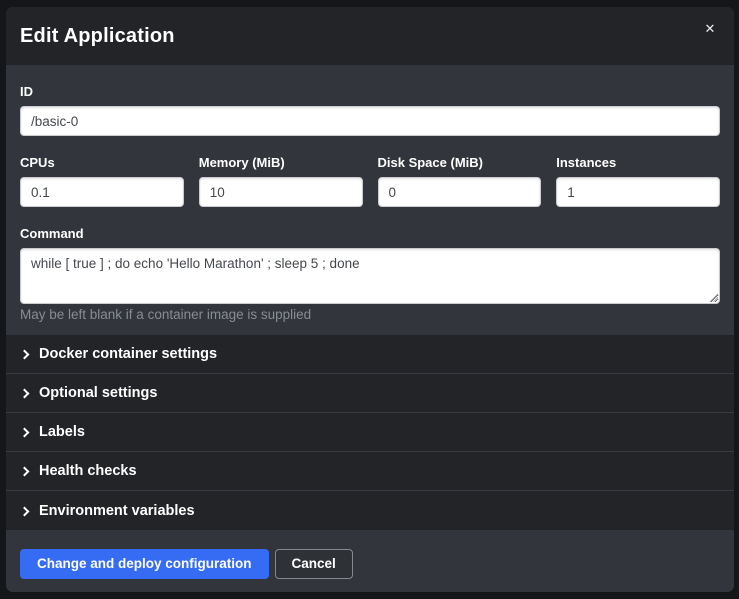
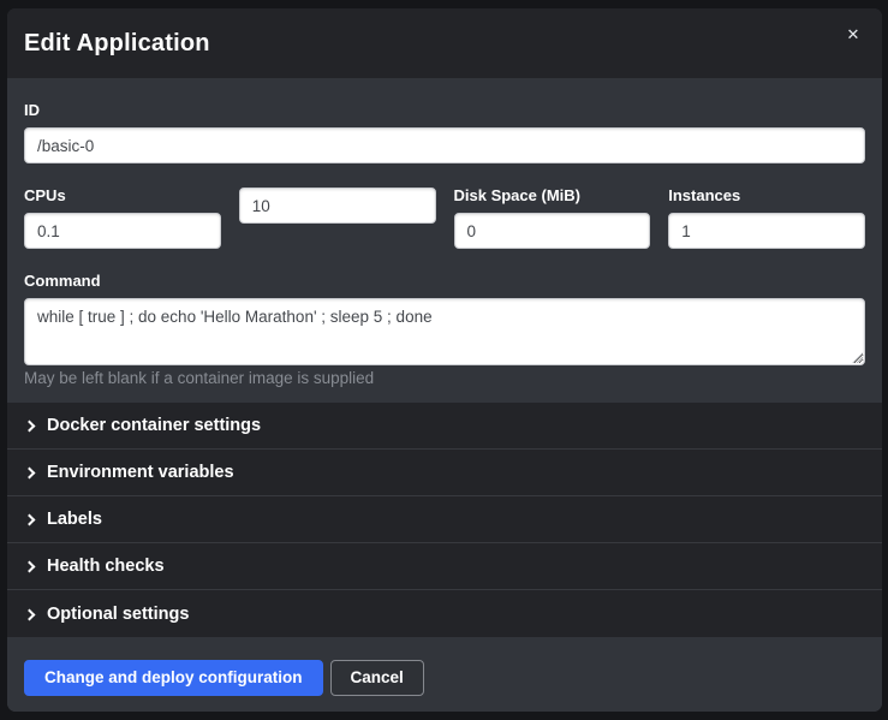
  Edit Application
  ✕
  ID
  /basic-0
  CPUs
  0.1
- Memory (MiB)
  10
  Disk Space (MiB)
  0
  Instances
  1
  Command
  while [ true ] ; do echo 'Hello Marathon' ; sleep 5 ; done
  May be left blank if a container image is supplied
  Docker container settings
- Optional settings
+ Environment variables
  Labels
  Health checks
- Environment variables
+ Optional settings
  Change and deploy configuration
  Cancel
